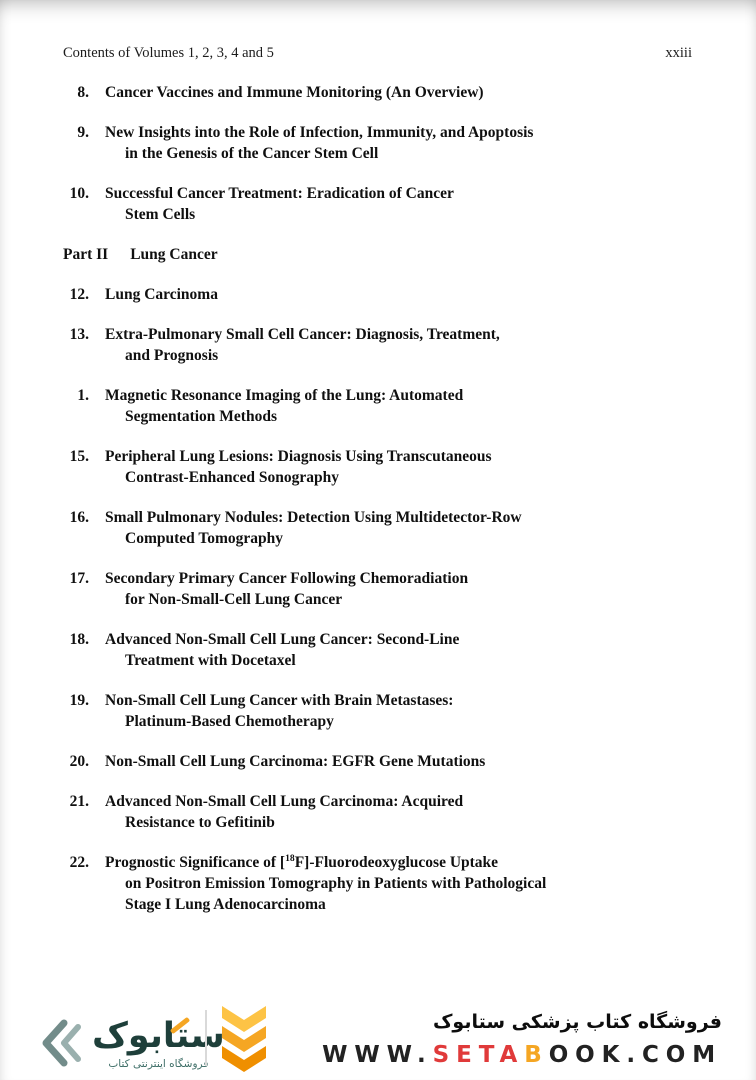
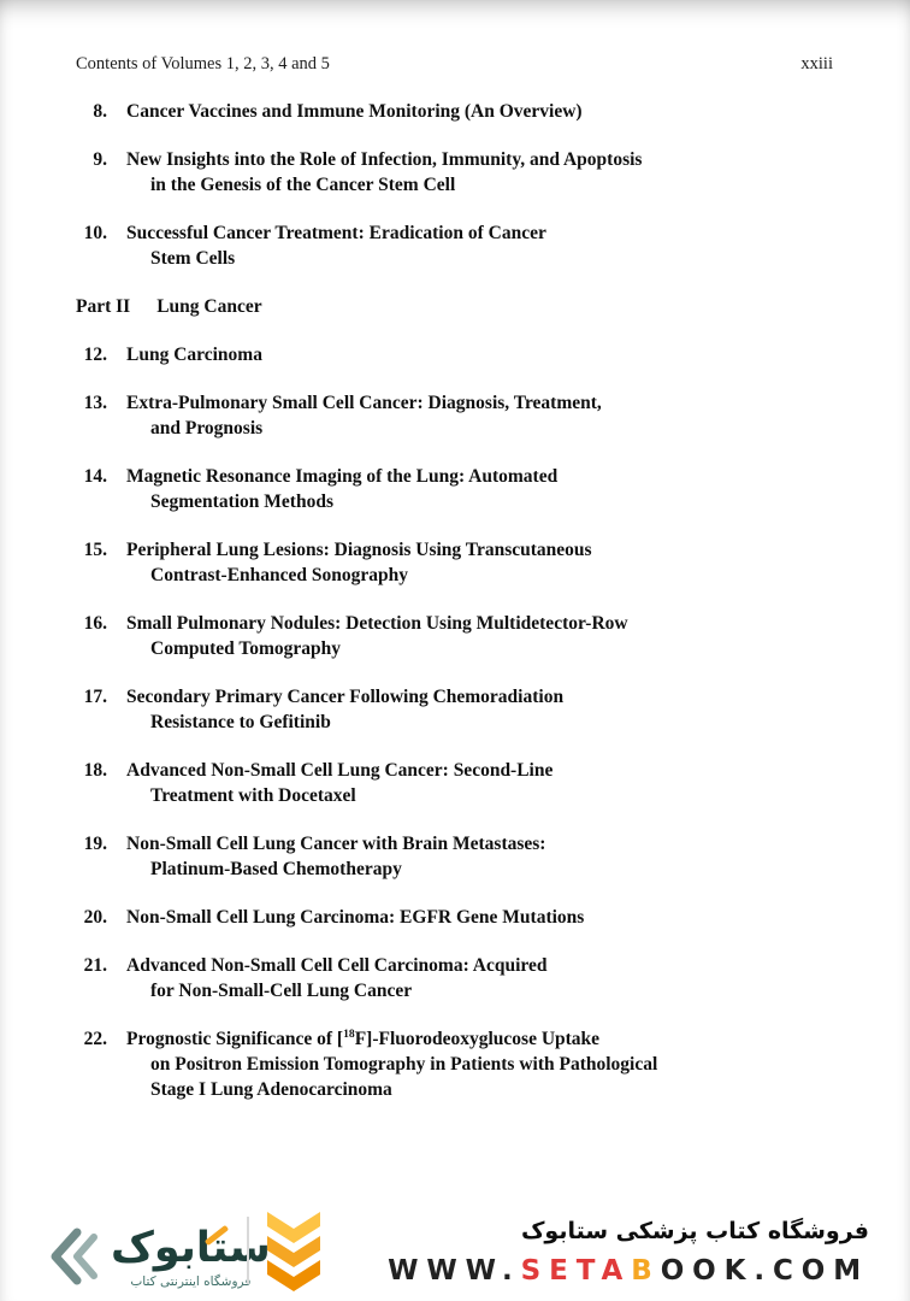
  Contents of Volumes 1, 2, 3, 4 and 5
  xxiii
  8.
  Cancer Vaccines and Immune Monitoring (An Overview)
  9.
  New Insights into the Role of Infection, Immunity, and Apoptosis
  in the Genesis of the Cancer Stem Cell
  10.
  Successful Cancer Treatment: Eradication of Cancer
  Stem Cells
  Part II Lung Cancer
  12.
  Lung Carcinoma
  13.
  Extra-Pulmonary Small Cell Cancer: Diagnosis, Treatment,
  and Prognosis
- 1.
+ 14.
  Magnetic Resonance Imaging of the Lung: Automated
  Segmentation Methods
  15.
  Peripheral Lung Lesions: Diagnosis Using Transcutaneous
  Contrast-Enhanced Sonography
  16.
  Small Pulmonary Nodules: Detection Using Multidetector-Row
  Computed Tomography
  17.
  Secondary Primary Cancer Following Chemoradiation
- for Non-Small-Cell Lung Cancer
+ Resistance to Gefitinib
  18.
  Advanced Non-Small Cell Lung Cancer: Second-Line
  Treatment with Docetaxel
  19.
  Non-Small Cell Lung Cancer with Brain Metastases:
  Platinum-Based Chemotherapy
  20.
  Non-Small Cell Lung Carcinoma: EGFR Gene Mutations
  21.
- Advanced Non-Small Cell Lung Carcinoma: Acquired
+ Advanced Non-Small Cell Cell Carcinoma: Acquired
- Resistance to Gefitinib
+ for Non-Small-Cell Lung Cancer
  22.
  Prognostic Significance of [18F]-Fluorodeoxyglucose Uptake
  on Positron Emission Tomography in Patients with Pathological
  Stage I Lung Adenocarcinoma
  ستابوک
  روشگاه اینترنتی کتاب
  فروشگاه کتاب پزشکی ستابوک
  WWW.SETABOOK.COM
